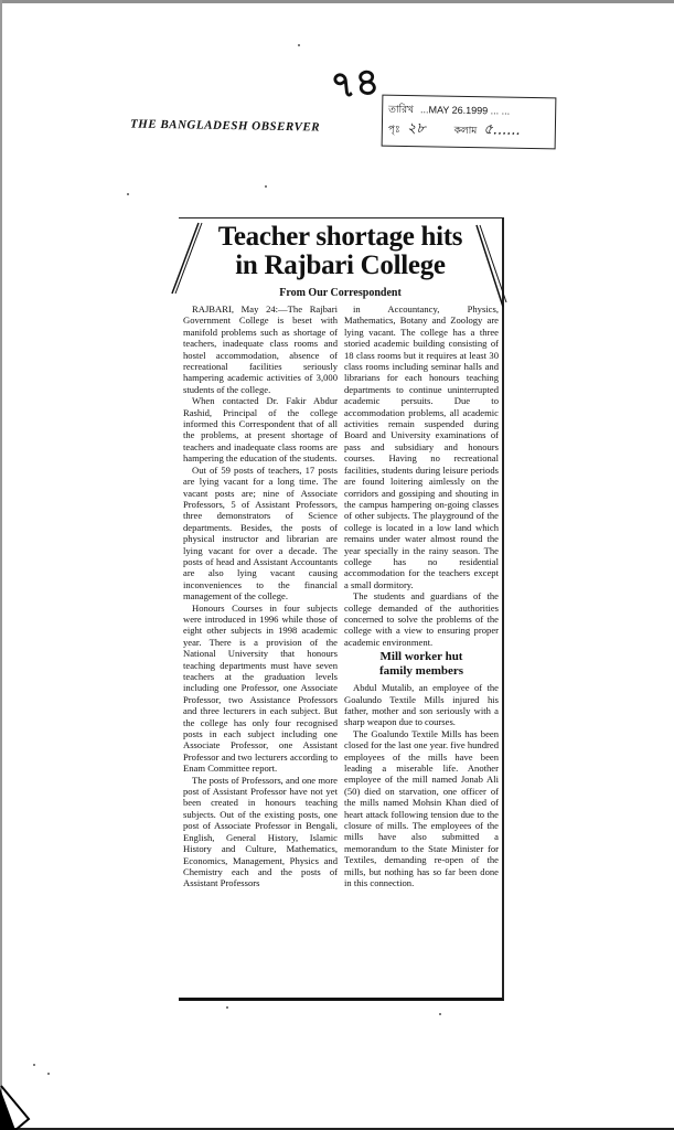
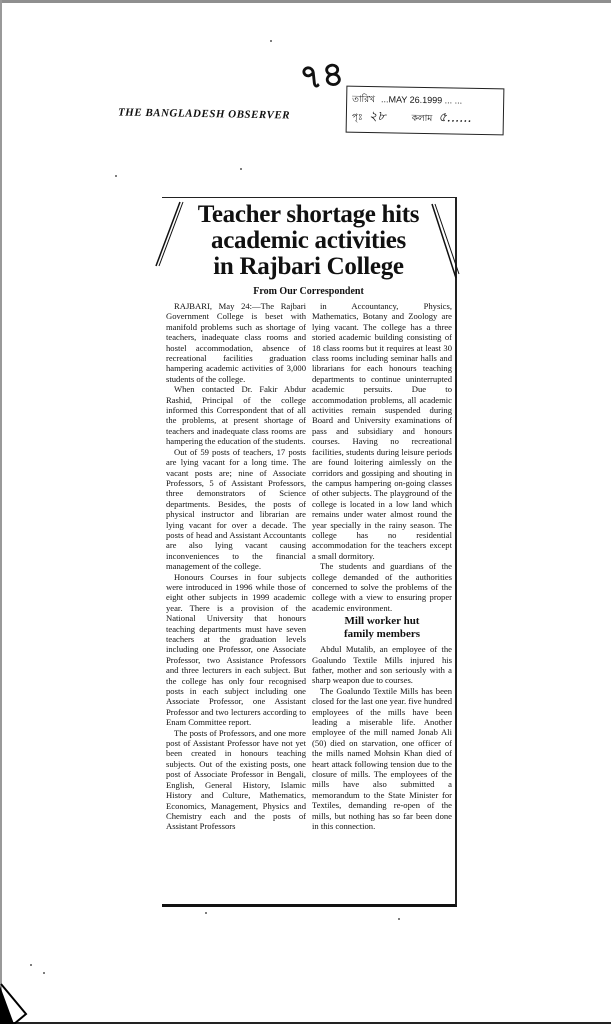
  THE BANGLADESH OBSERVER
  তারিখ
  ...MAY 26.1999 ... ...
  পৃঃ
  ২৮
  কলাম
  ৫......
  Teacher shortage hits
+ academic activities
  in Rajbari College
  From Our Correspondent
- RAJBARI, May 24:—The Rajbari Government College is beset with manifold problems such as shortage of teachers, inadequate class rooms and hostel accommodation, absence of recreational facilities seriously hampering academic activities of 3,000 students of the college.
+ RAJBARI, May 24:—The Rajbari Government College is beset with manifold problems such as shortage of teachers, inadequate class rooms and hostel accommodation, absence of recreational facilities graduation hampering academic activities of 3,000 students of the college.
  When contacted Dr. Fakir Abdur Rashid, Principal of the college informed this Correspondent that of all the problems, at present shortage of teachers and inadequate class rooms are hampering the education of the students.
  Out of 59 posts of teachers, 17 posts are lying vacant for a long time. The vacant posts are; nine of Associate Professors, 5 of Assistant Professors, three demonstrators of Science departments. Besides, the posts of physical instructor and librarian are lying vacant for over a decade. The posts of head and Assistant Accountants are also lying vacant causing inconveniences to the financial management of the college.
- Honours Courses in four subjects were introduced in 1996 while those of eight other subjects in 1998 academic year. There is a provision of the National University that honours teaching departments must have seven teachers at the graduation levels including one Professor, one Associate Professor, two Assistance Professors and three lecturers in each subject. But the college has only four recognised posts in each subject including one Associate Professor, one Assistant Professor and two lecturers according to Enam Committee report.
+ Honours Courses in four subjects were introduced in 1996 while those of eight other subjects in 1999 academic year. There is a provision of the National University that honours teaching departments must have seven teachers at the graduation levels including one Professor, one Associate Professor, two Assistance Professors and three lecturers in each subject. But the college has only four recognised posts in each subject including one Associate Professor, one Assistant Professor and two lecturers according to Enam Committee report.
  The posts of Professors, and one more post of Assistant Professor have not yet been created in honours teaching subjects. Out of the existing posts, one post of Associate Professor in Bengali, English, General History, Islamic History and Culture, Mathematics, Economics, Management, Physics and Chemistry each and the posts of Assistant Professors
  in Accountancy, Physics, Mathematics, Botany and Zoology are lying vacant. The college has a three storied academic building consisting of 18 class rooms but it requires at least 30 class rooms including seminar halls and librarians for each honours teaching departments to continue uninterrupted academic persuits. Due to accommodation problems, all academic activities remain suspended during Board and University examinations of pass and subsidiary and honours courses. Having no recreational facilities, students during leisure periods are found loitering aimlessly on the corridors and gossiping and shouting in the campus hampering on-going classes of other subjects. The playground of the college is located in a low land which remains under water almost round the year specially in the rainy season. The college has no residential accommodation for the teachers except a small dormitory.
  The students and guardians of the college demanded of the authorities concerned to solve the problems of the college with a view to ensuring proper academic environment.
  Mill worker hut
  family members
  Abdul Mutalib, an employee of the Goalundo Textile Mills injured his father, mother and son seriously with a sharp weapon due to courses.
  The Goalundo Textile Mills has been closed for the last one year. five hundred employees of the mills have been leading a miserable life. Another employee of the mill named Jonab Ali (50) died on starvation, one officer of the mills named Mohsin Khan died of heart attack following tension due to the closure of mills. The employees of the mills have also submitted a memorandum to the State Minister for Textiles, demanding re-open of the mills, but nothing has so far been done in this connection.
